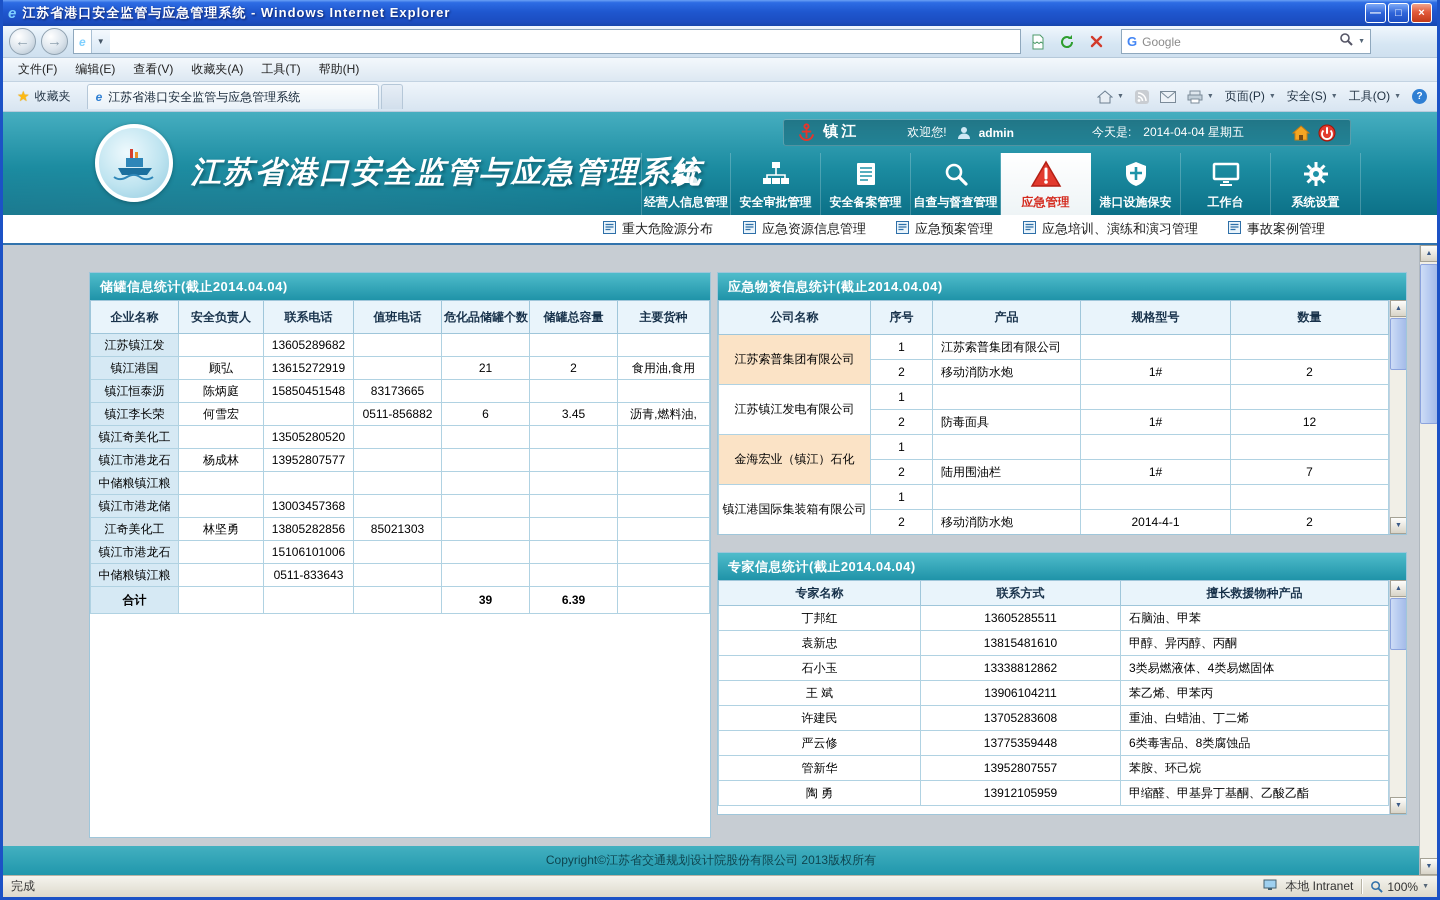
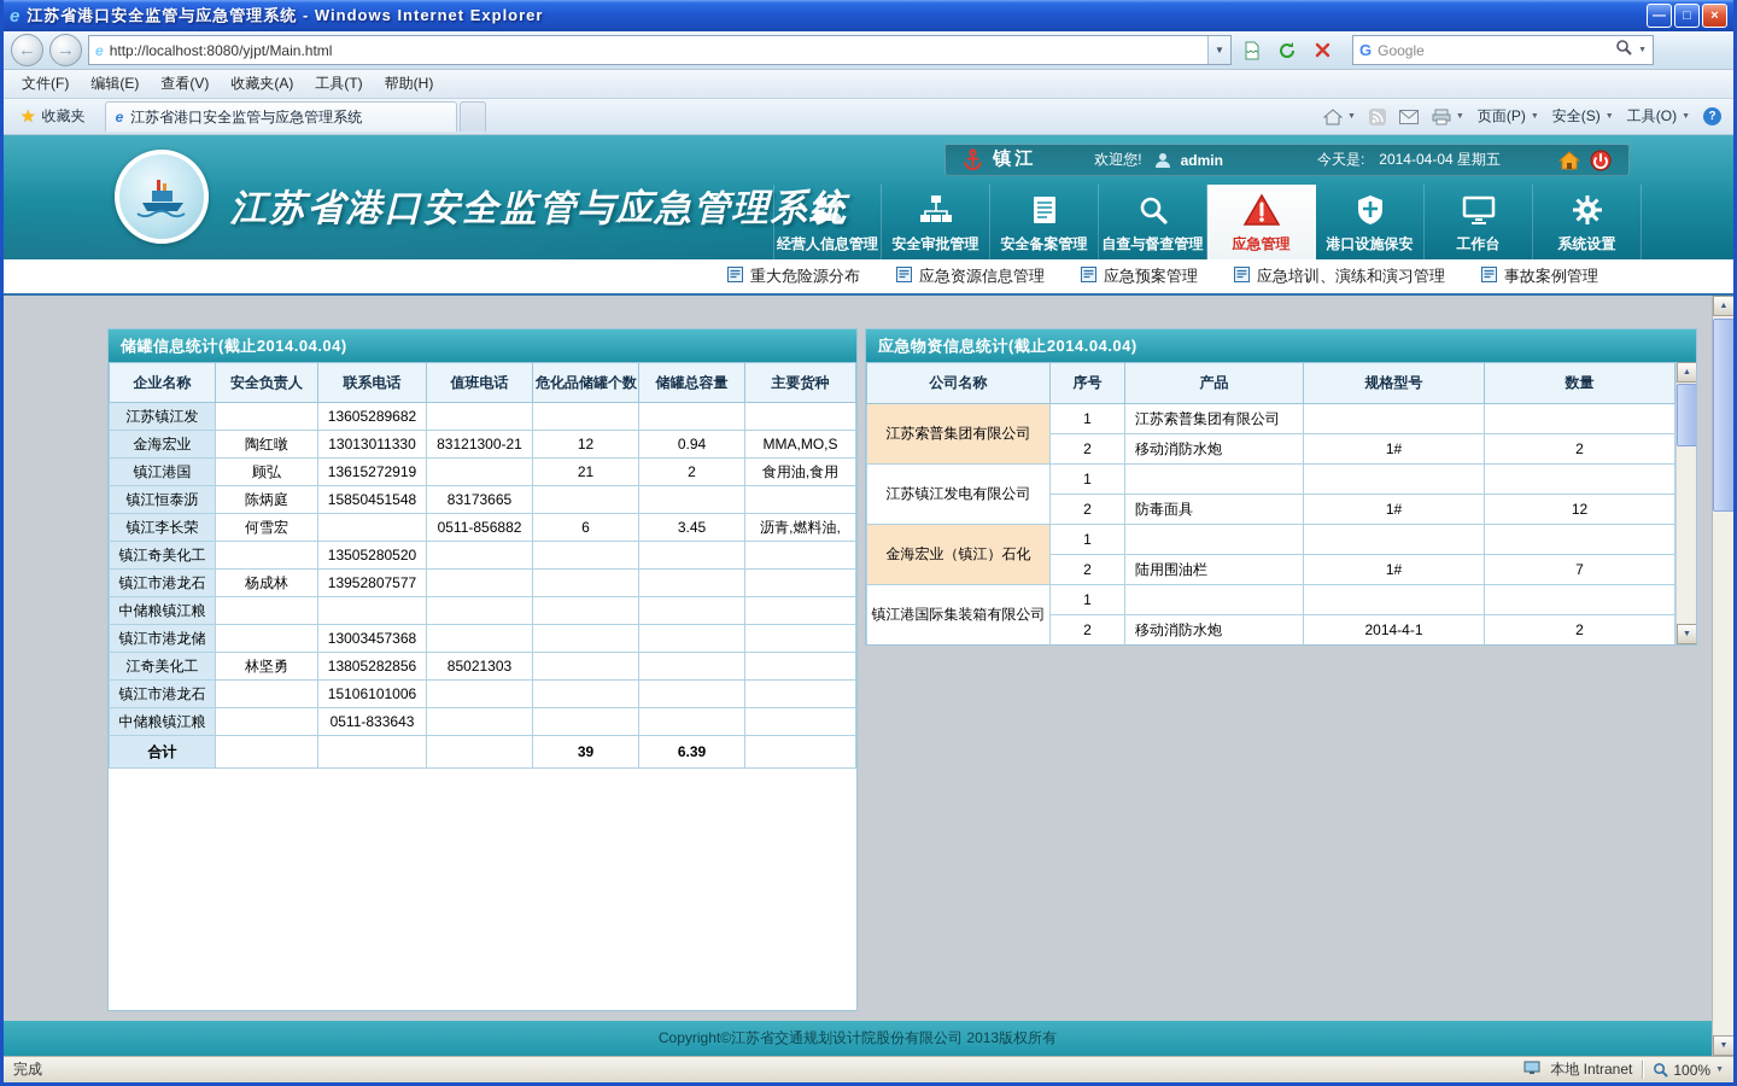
  e
  江苏省港口安全监管与应急管理系统 - Windows Internet Explorer
  —
  □
  ×
  ←
  →
  e
+ http://localhost:8080/yjpt/Main.html
  ▼
  G
  Google
  文件(F)
  编辑(E)
  查看(V)
  收藏夹(A)
  工具(T)
  帮助(H)
  ★
  收藏夹
  e
  江苏省港口安全监管与应急管理系统
  页面(P)
  安全(S)
  工具(O)
  ?
  江苏省港口安全监管与应急管理系统
  镇江
  欢迎您!
  admin
  今天是:
  2014-04-04 星期五
  经营人信息管理
  安全审批管理
  安全备案管理
  自查与督查管理
  应急管理
  港口设施保安
  工作台
  系统设置
  重大危险源分布
  应急资源信息管理
  应急预案管理
  应急培训、演练和演习管理
  事故案例管理
  储罐信息统计(截止2014.04.04)
  企业名称	安全负责人	联系电话	值班电话	危化品储罐个数	储罐总容量	主要货种
  江苏镇江发		13605289682
+ 金海宏业	陶红暾	13013011330	83121300-21	12	0.94	MMA,MO,S
  镇江港国	顾弘	13615272919		21	2	食用油,食用
  镇江恒泰沥	陈炳庭	15850451548	83173665
  镇江李长荣	何雪宏		0511-856882	6	3.45	沥青,燃料油,
  镇江奇美化工		13505280520
  镇江市港龙石	杨成林	13952807577
  中储粮镇江粮
  镇江市港龙储		13003457368
  江奇美化工	林坚勇	13805282856	85021303
  镇江市港龙石		15106101006
  中储粮镇江粮		0511-833643
  合计				39	6.39
  应急物资信息统计(截止2014.04.04)
  公司名称	序号	产品	规格型号	数量
  江苏索普集团有限公司	1	江苏索普集团有限公司
  2	移动消防水炮	1#	2
  江苏镇江发电有限公司	1
  2	防毒面具	1#	12
  金海宏业（镇江）石化	1
  2	陆用围油栏	1#	7
  镇江港国际集装箱有限公司	1
  2	移动消防水炮	2014-4-1	2
- 专家信息统计(截止2014.04.04)
- 专家名称	联系方式	擅长救援物种产品
- 丁邦红	13605285511	石脑油、甲苯
- 袁新忠	13815481610	甲醇、异丙醇、丙酮
- 石小玉	13338812862	3类易燃液体、4类易燃固体
- 王 斌	13906104211	苯乙烯、甲苯丙
- 许建民	13705283608	重油、白蜡油、丁二烯
- 严云修	13775359448	6类毒害品、8类腐蚀品
- 管新华	13952807557	苯胺、环己烷
- 陶 勇	13912105959	甲缩醛、甲基异丁基酮、乙酸乙酯
  Copyright©江苏省交通规划设计院股份有限公司 2013版权所有
  完成
  本地 Intranet
  100%
